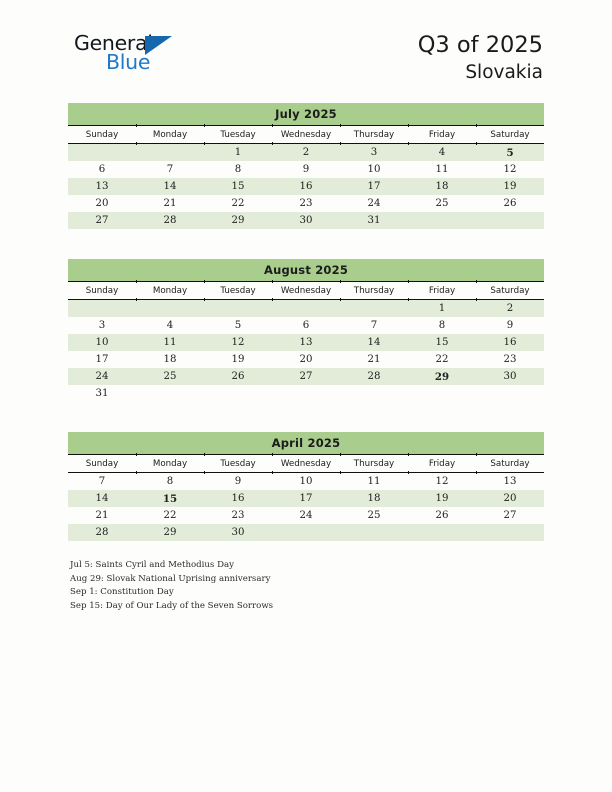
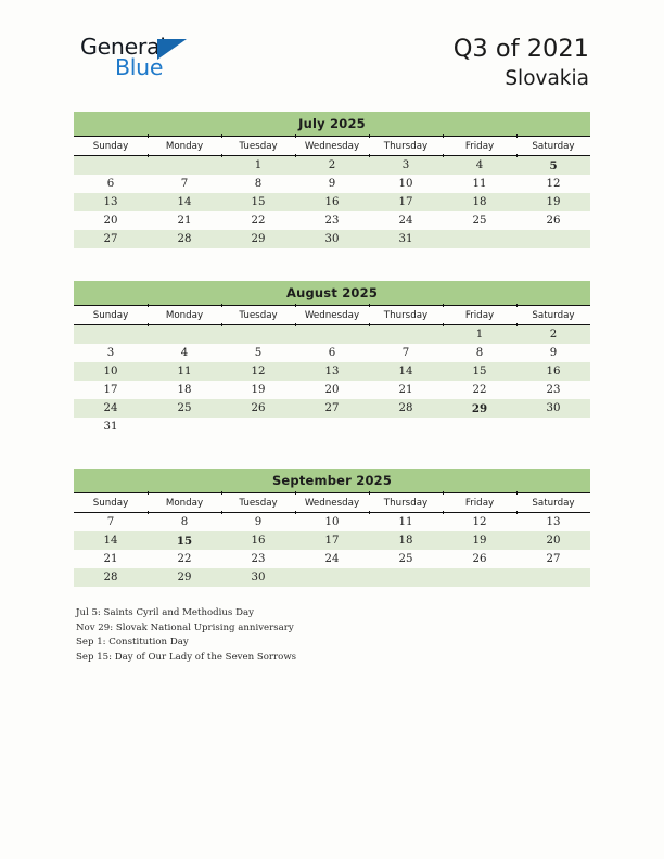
  General
  Blue
- Q3 of 2025
+ Q3 of 2021
  Slovakia
  July 2025
  Sunday	Monday	Tuesday	Wednesday	Thursday	Friday	Saturday
  		1	2	3	4	5
  6	7	8	9	10	11	12
  13	14	15	16	17	18	19
  20	21	22	23	24	25	26
  27	28	29	30	31
  August 2025
  Sunday	Monday	Tuesday	Wednesday	Thursday	Friday	Saturday
  					1	2
  3	4	5	6	7	8	9
  10	11	12	13	14	15	16
  17	18	19	20	21	22	23
  24	25	26	27	28	29	30
  31
- April 2025
+ September 2025
  Sunday	Monday	Tuesday	Wednesday	Thursday	Friday	Saturday
  7	8	9	10	11	12	13
  14	15	16	17	18	19	20
  21	22	23	24	25	26	27
  28	29	30
  Jul 5: Saints Cyril and Methodius Day
- Aug 29: Slovak National Uprising anniversary
+ Nov 29: Slovak National Uprising anniversary
  Sep 1: Constitution Day
  Sep 15: Day of Our Lady of the Seven Sorrows
